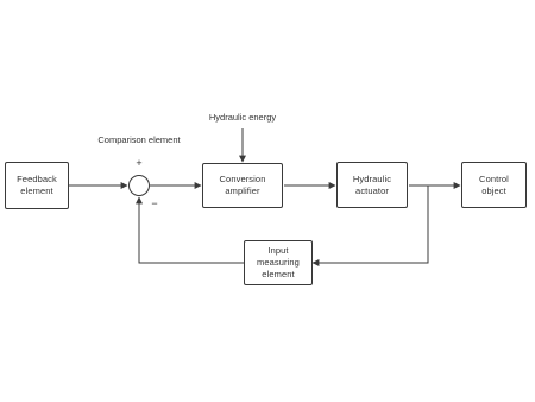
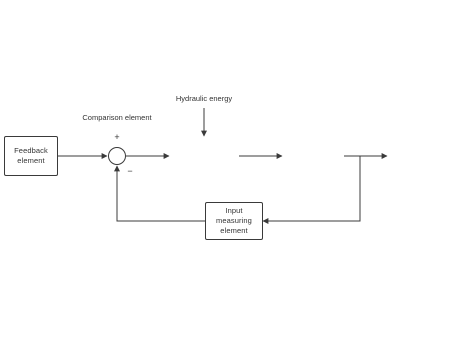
  Feedback
  element
  Comparison element
  +
  −
  Hydraulic energy
- Conversion
- amplifier
- Hydraulic
- actuator
- Control
- object
  Input
  measuring
  element
